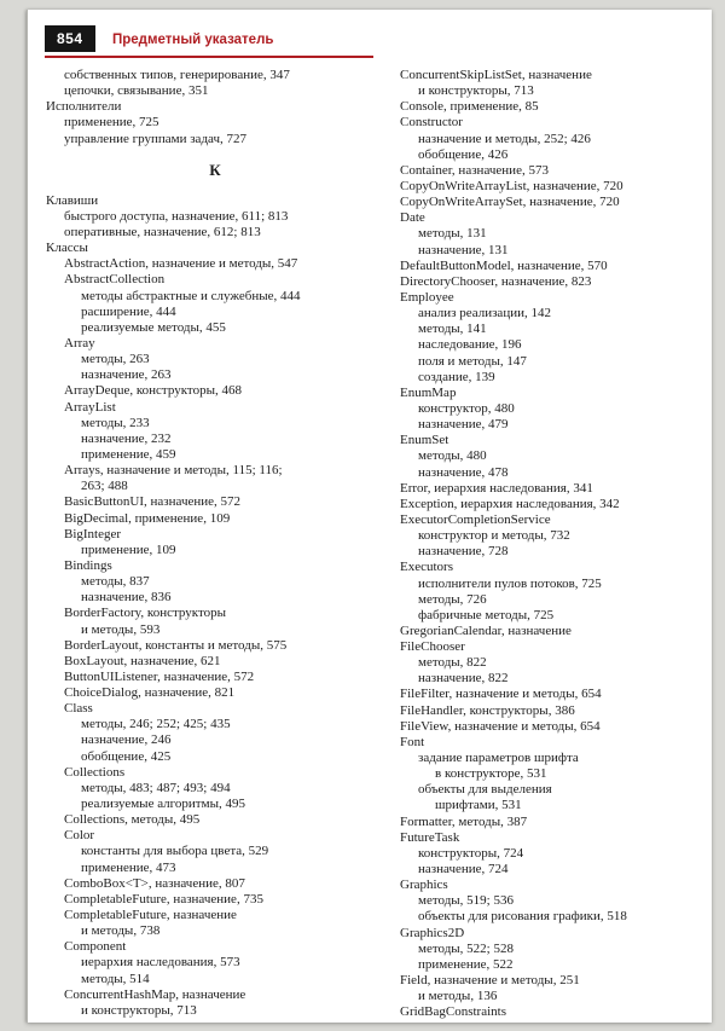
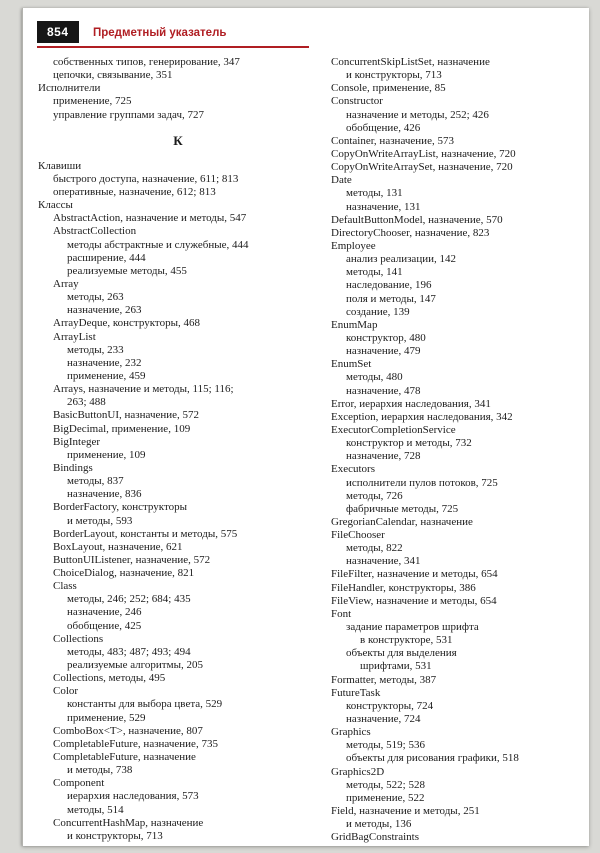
  854
  Предметный указатель
  собственных типов, генерирование, 347
  цепочки, связывание, 351
  Исполнители
  применение, 725
  управление группами задач, 727
  К
  Клавиши
  быстрого доступа, назначение, 611; 813
  оперативные, назначение, 612; 813
  Классы
  AbstractAction, назначение и методы, 547
  AbstractCollection
  методы абстрактные и служебные, 444
  расширение, 444
  реализуемые методы, 455
  Array
  методы, 263
  назначение, 263
  ArrayDeque, конструкторы, 468
  ArrayList
  методы, 233
  назначение, 232
  применение, 459
  Arrays, назначение и методы, 115; 116;
  263; 488
  BasicButtonUI, назначение, 572
  BigDecimal, применение, 109
  BigInteger
  применение, 109
  Bindings
  методы, 837
  назначение, 836
  BorderFactory, конструкторы
  и методы, 593
  BorderLayout, константы и методы, 575
  BoxLayout, назначение, 621
  ButtonUIListener, назначение, 572
  ChoiceDialog, назначение, 821
  Class
- методы, 246; 252; 425; 435
+ методы, 246; 252; 684; 435
  назначение, 246
  обобщение, 425
  Collections
  методы, 483; 487; 493; 494
- реализуемые алгоритмы, 495
+ реализуемые алгоритмы, 205
  Collections, методы, 495
  Color
  константы для выбора цвета, 529
- применение, 473
+ применение, 529
  ComboBox<T>, назначение, 807
  CompletableFuture, назначение, 735
  CompletableFuture, назначение
  и методы, 738
  Component
  иерархия наследования, 573
  методы, 514
  ConcurrentHashMap, назначение
  и конструкторы, 713
  ConcurrentSkipListSet, назначение
  и конструкторы, 713
  Console, применение, 85
  Constructor
  назначение и методы, 252; 426
  обобщение, 426
  Container, назначение, 573
  CopyOnWriteArrayList, назначение, 720
  CopyOnWriteArraySet, назначение, 720
  Date
  методы, 131
  назначение, 131
  DefaultButtonModel, назначение, 570
  DirectoryChooser, назначение, 823
  Employee
  анализ реализации, 142
  методы, 141
  наследование, 196
  поля и методы, 147
  создание, 139
  EnumMap
  конструктор, 480
  назначение, 479
  EnumSet
  методы, 480
  назначение, 478
  Error, иерархия наследования, 341
  Exception, иерархия наследования, 342
  ExecutorCompletionService
  конструктор и методы, 732
  назначение, 728
  Executors
  исполнители пулов потоков, 725
  методы, 726
  фабричные методы, 725
  GregorianCalendar, назначение
  FileChooser
  методы, 822
- назначение, 822
+ назначение, 341
  FileFilter, назначение и методы, 654
  FileHandler, конструкторы, 386
  FileView, назначение и методы, 654
  Font
  задание параметров шрифта
  в конструкторе, 531
  объекты для выделения
  шрифтами, 531
  Formatter, методы, 387
  FutureTask
  конструкторы, 724
  назначение, 724
  Graphics
  методы, 519; 536
  объекты для рисования графики, 518
  Graphics2D
  методы, 522; 528
  применение, 522
  Field, назначение и методы, 251
  и методы, 136
  GridBagConstraints
